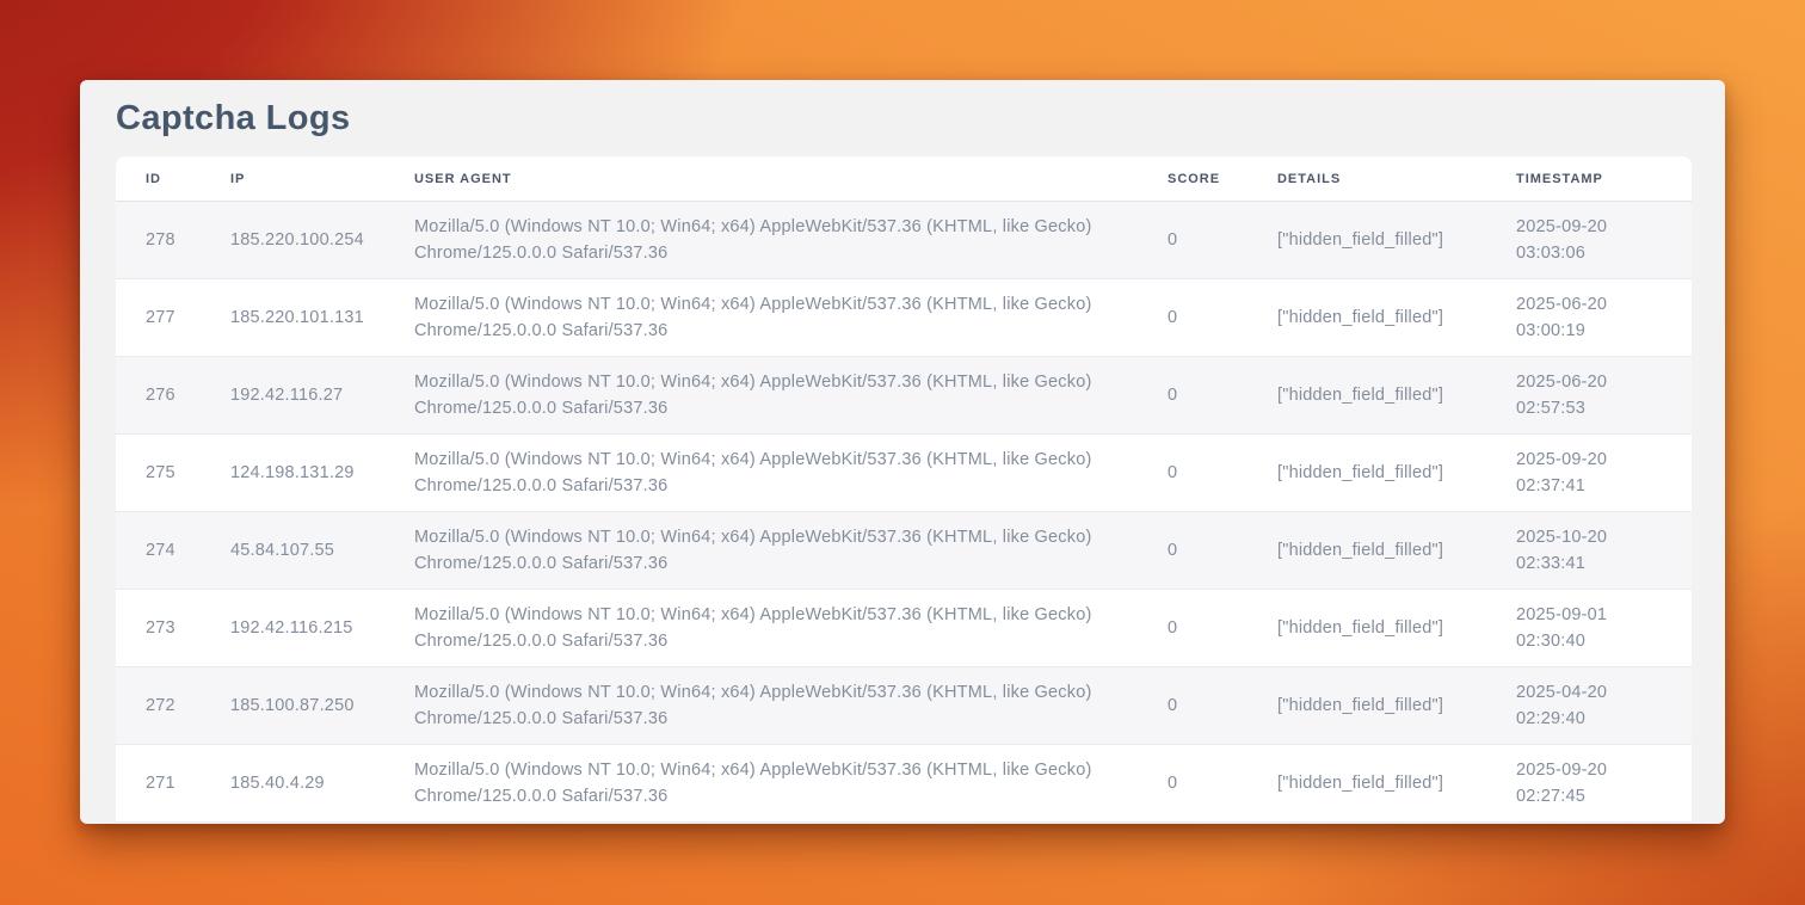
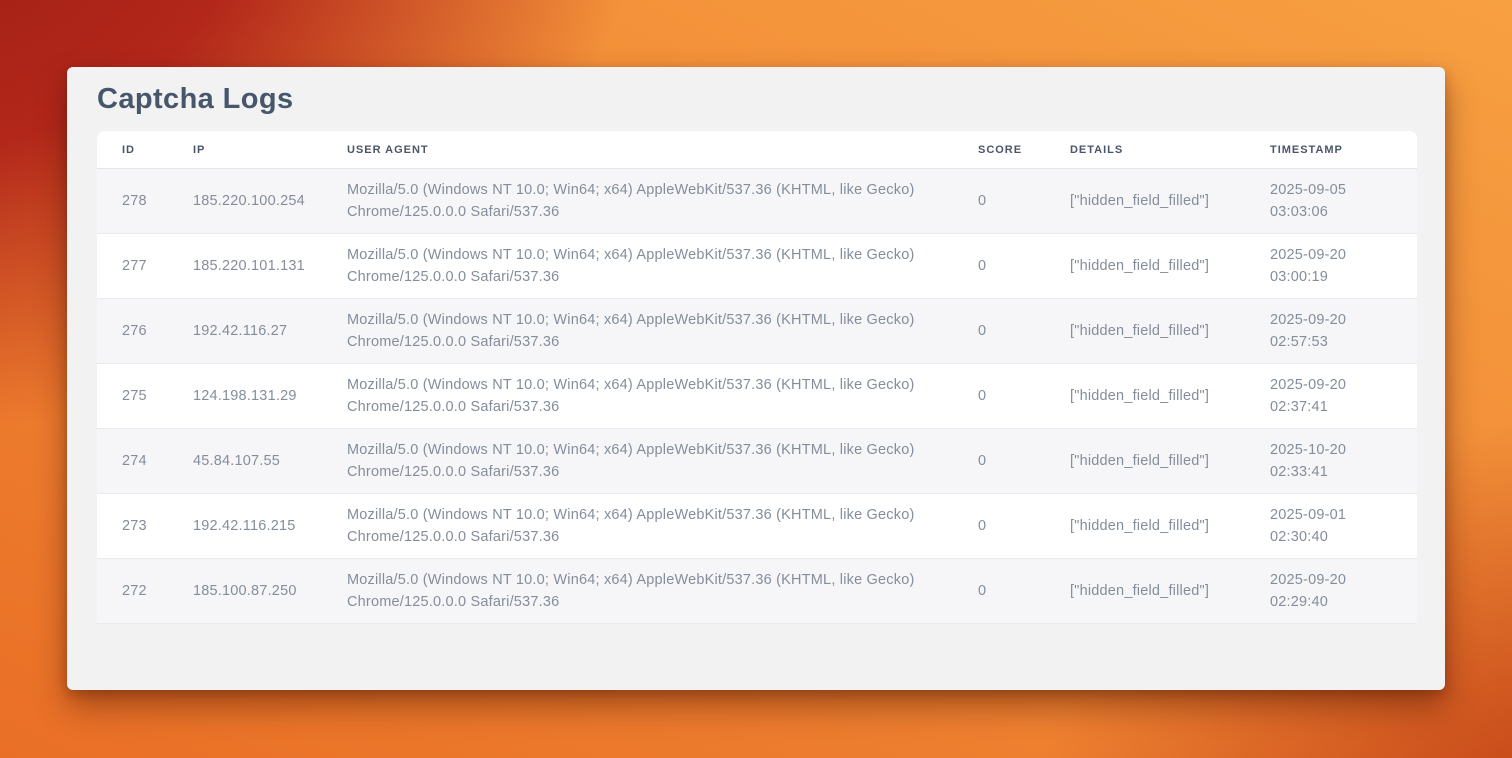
  Captcha Logs
  ID	IP	USER AGENT	SCORE	DETAILS	TIMESTAMP
- 278	185.220.100.254	Mozilla/5.0 (Windows NT 10.0; Win64; x64) AppleWebKit/537.36 (KHTML, like Gecko) Chrome/125.0.0.0 Safari/537.36	0	["hidden_field_filled"]	2025-09-20 03:03:06
+ 278	185.220.100.254	Mozilla/5.0 (Windows NT 10.0; Win64; x64) AppleWebKit/537.36 (KHTML, like Gecko) Chrome/125.0.0.0 Safari/537.36	0	["hidden_field_filled"]	2025-09-05 03:03:06
- 277	185.220.101.131	Mozilla/5.0 (Windows NT 10.0; Win64; x64) AppleWebKit/537.36 (KHTML, like Gecko) Chrome/125.0.0.0 Safari/537.36	0	["hidden_field_filled"]	2025-06-20 03:00:19
+ 277	185.220.101.131	Mozilla/5.0 (Windows NT 10.0; Win64; x64) AppleWebKit/537.36 (KHTML, like Gecko) Chrome/125.0.0.0 Safari/537.36	0	["hidden_field_filled"]	2025-09-20 03:00:19
- 276	192.42.116.27	Mozilla/5.0 (Windows NT 10.0; Win64; x64) AppleWebKit/537.36 (KHTML, like Gecko) Chrome/125.0.0.0 Safari/537.36	0	["hidden_field_filled"]	2025-06-20 02:57:53
+ 276	192.42.116.27	Mozilla/5.0 (Windows NT 10.0; Win64; x64) AppleWebKit/537.36 (KHTML, like Gecko) Chrome/125.0.0.0 Safari/537.36	0	["hidden_field_filled"]	2025-09-20 02:57:53
  275	124.198.131.29	Mozilla/5.0 (Windows NT 10.0; Win64; x64) AppleWebKit/537.36 (KHTML, like Gecko) Chrome/125.0.0.0 Safari/537.36	0	["hidden_field_filled"]	2025-09-20 02:37:41
  274	45.84.107.55	Mozilla/5.0 (Windows NT 10.0; Win64; x64) AppleWebKit/537.36 (KHTML, like Gecko) Chrome/125.0.0.0 Safari/537.36	0	["hidden_field_filled"]	2025-10-20 02:33:41
  273	192.42.116.215	Mozilla/5.0 (Windows NT 10.0; Win64; x64) AppleWebKit/537.36 (KHTML, like Gecko) Chrome/125.0.0.0 Safari/537.36	0	["hidden_field_filled"]	2025-09-01 02:30:40
- 272	185.100.87.250	Mozilla/5.0 (Windows NT 10.0; Win64; x64) AppleWebKit/537.36 (KHTML, like Gecko) Chrome/125.0.0.0 Safari/537.36	0	["hidden_field_filled"]	2025-04-20 02:29:40
+ 272	185.100.87.250	Mozilla/5.0 (Windows NT 10.0; Win64; x64) AppleWebKit/537.36 (KHTML, like Gecko) Chrome/125.0.0.0 Safari/537.36	0	["hidden_field_filled"]	2025-09-20 02:29:40
- 271	185.40.4.29	Mozilla/5.0 (Windows NT 10.0; Win64; x64) AppleWebKit/537.36 (KHTML, like Gecko) Chrome/125.0.0.0 Safari/537.36	0	["hidden_field_filled"]	2025-09-20 02:27:45
